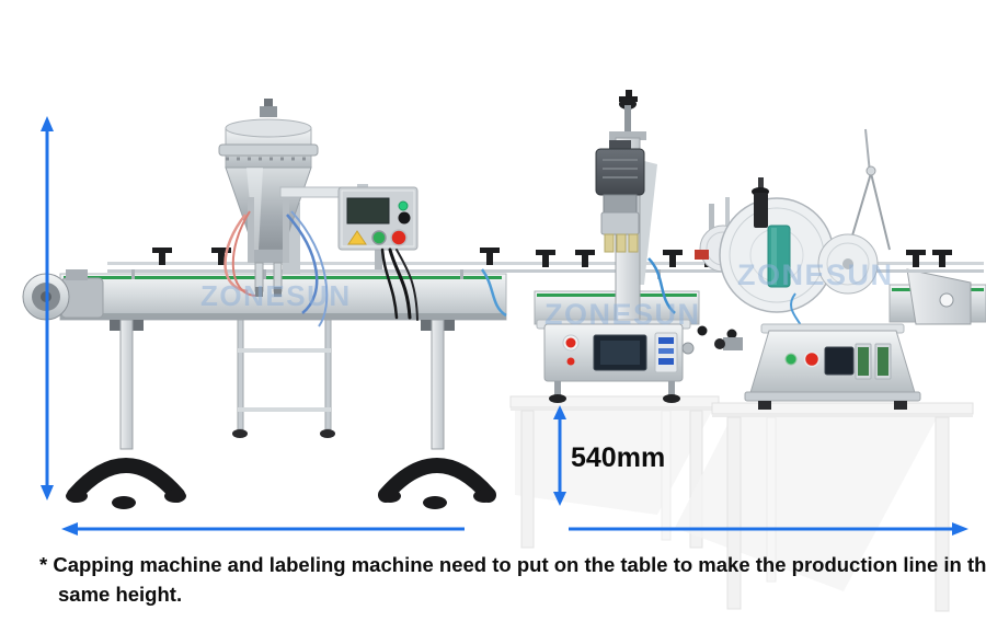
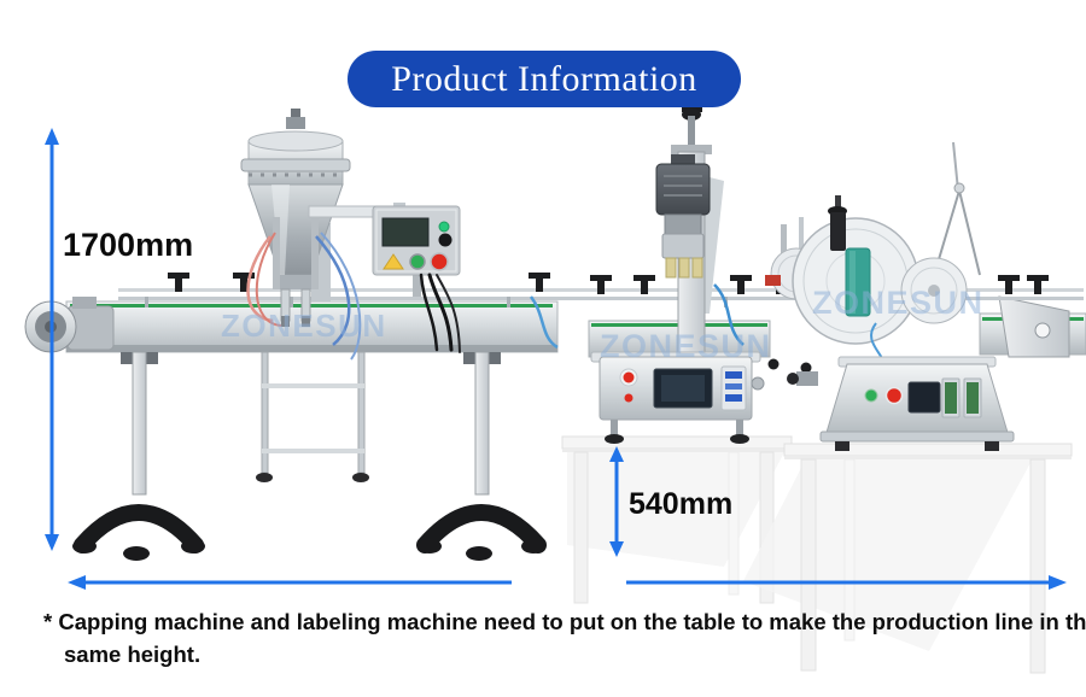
+ Product Information
+ 1700mm
  540mm
  ZONESUN
  ZONESUN
  ZONESUN
  * Capping machine and labeling machine need to put on the table to make the production line in th
  same height.
